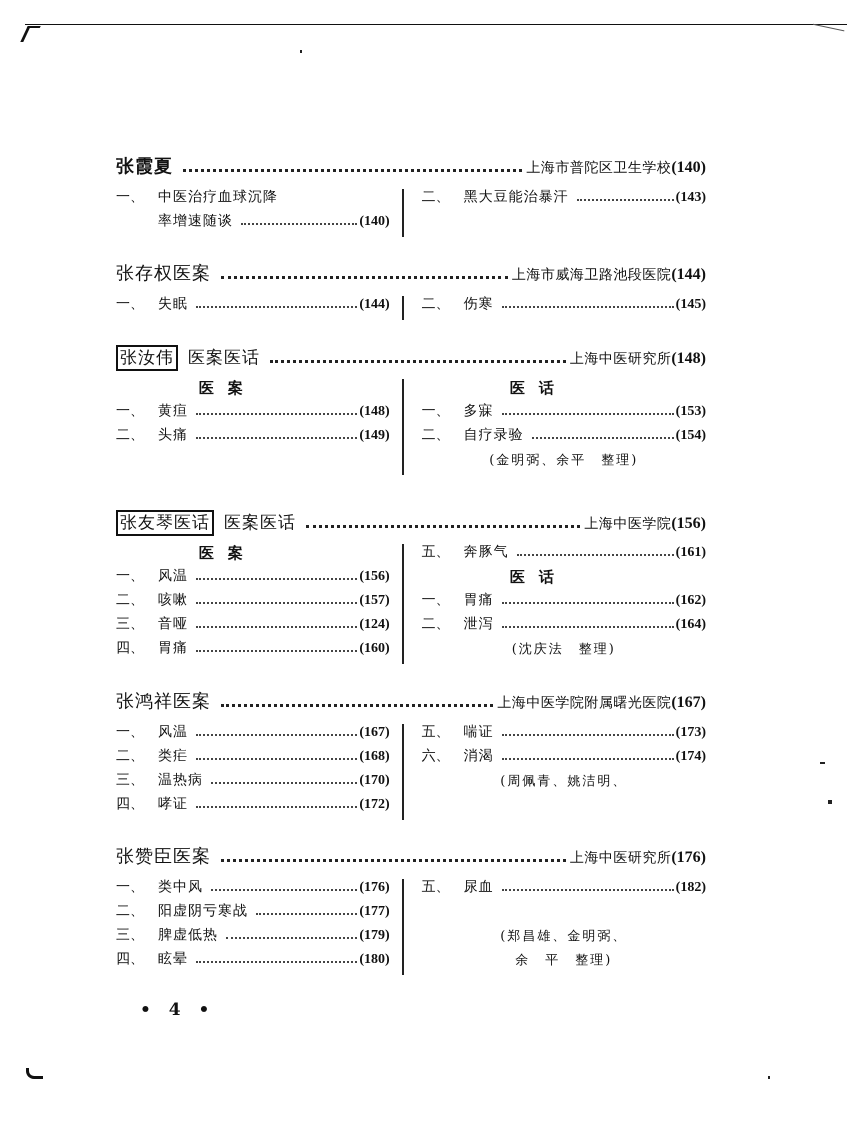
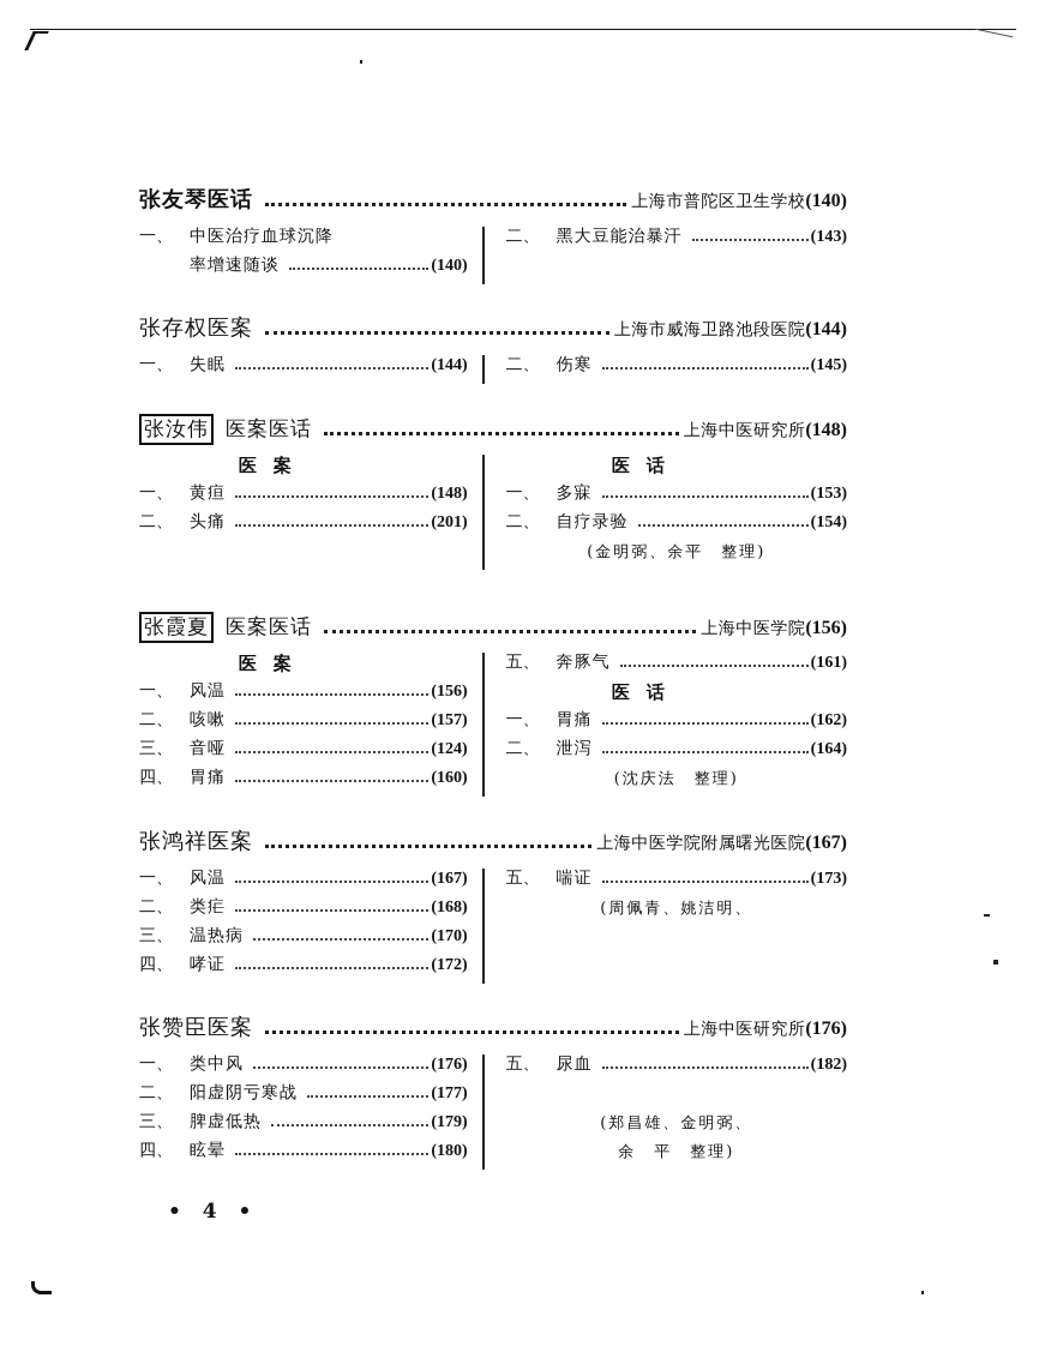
- 张霞夏
+ 张友琴医话
  上海市普陀区卫生学校
  (140)
  一、
  中医治疗血球沉降
  率增速随谈
  (140)
  二、
  黑大豆能治暴汗
  (143)
  张存权医案
  上海市威海卫路池段医院
  (144)
  一、
  失眠
  (144)
  二、
  伤寒
  (145)
  张汝伟
  医案医话
  上海中医研究所
  (148)
  医案
  一、
  黄疸
  (148)
  二、
  头痛
- (149)
+ (201)
  医话
  一、
  多寐
  (153)
  二、
  自疗录验
  (154)
  (金明弼、余平 整理)
- 张友琴医话
+ 张霞夏
  医案医话
  上海中医学院
  (156)
  医案
  一、
  风温
  (156)
  二、
  咳嗽
  (157)
  三、
  音哑
  (124)
  四、
  胃痛
  (160)
  五、
  奔豚气
  (161)
  医话
  一、
  胃痛
  (162)
  二、
  泄泻
  (164)
  (沈庆法 整理)
  张鸿祥医案
  上海中医学院附属曙光医院
  (167)
  一、
  风温
  (167)
  二、
  类疟
  (168)
  三、
  温热病
  (170)
  四、
  哮证
  (172)
  五、
  喘证
  (173)
- 六、
- 消渴
- (174)
  (周佩青、姚洁明、
  张赞臣医案
  上海中医研究所
  (176)
  一、
  类中风
  (176)
  二、
  阳虚阴亏寒战
  (177)
  三、
  脾虚低热
  (179)
  四、
  眩晕
  (180)
  五、
  尿血
  (182)
  (郑昌雄、金明弼、
  余 平 整理)
  • 4 •
